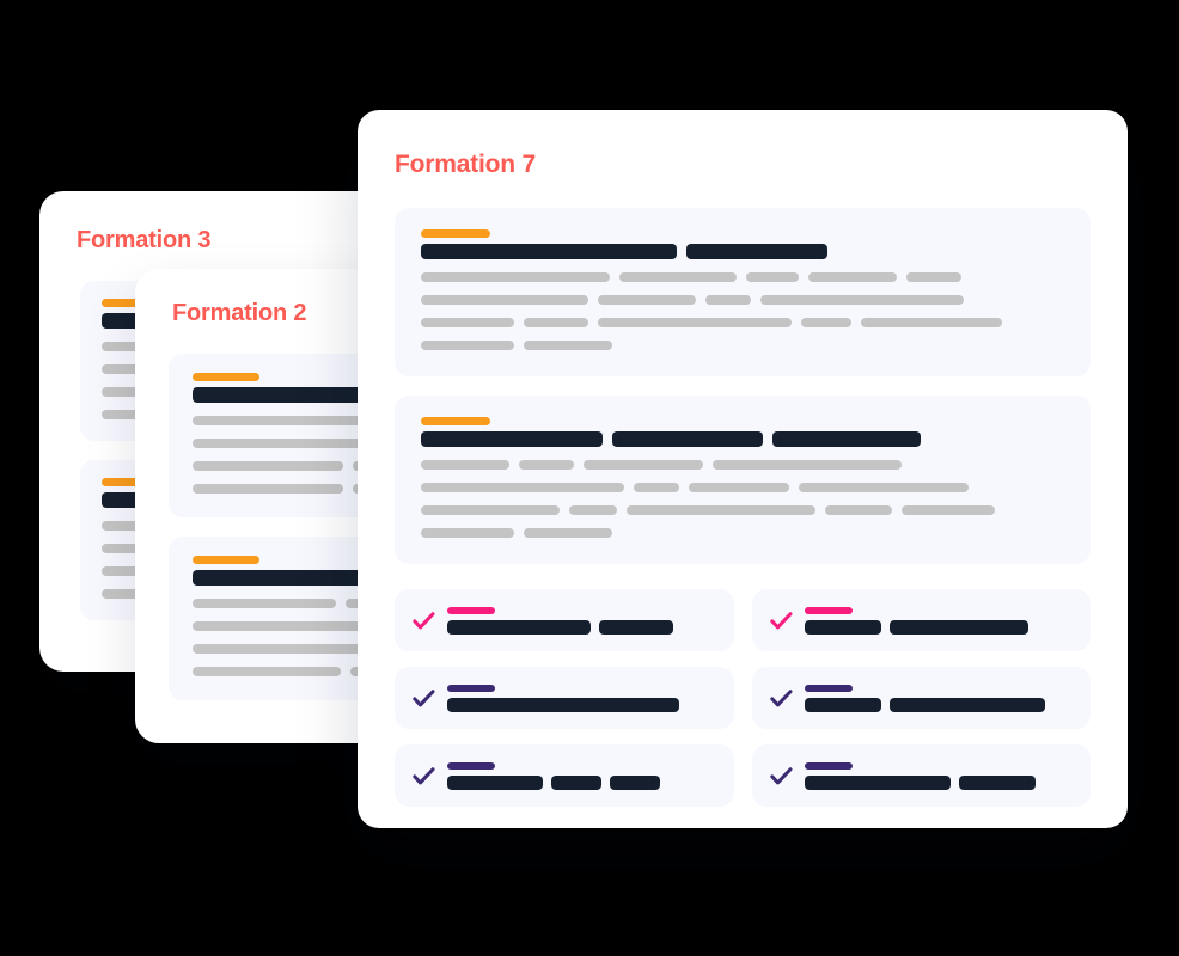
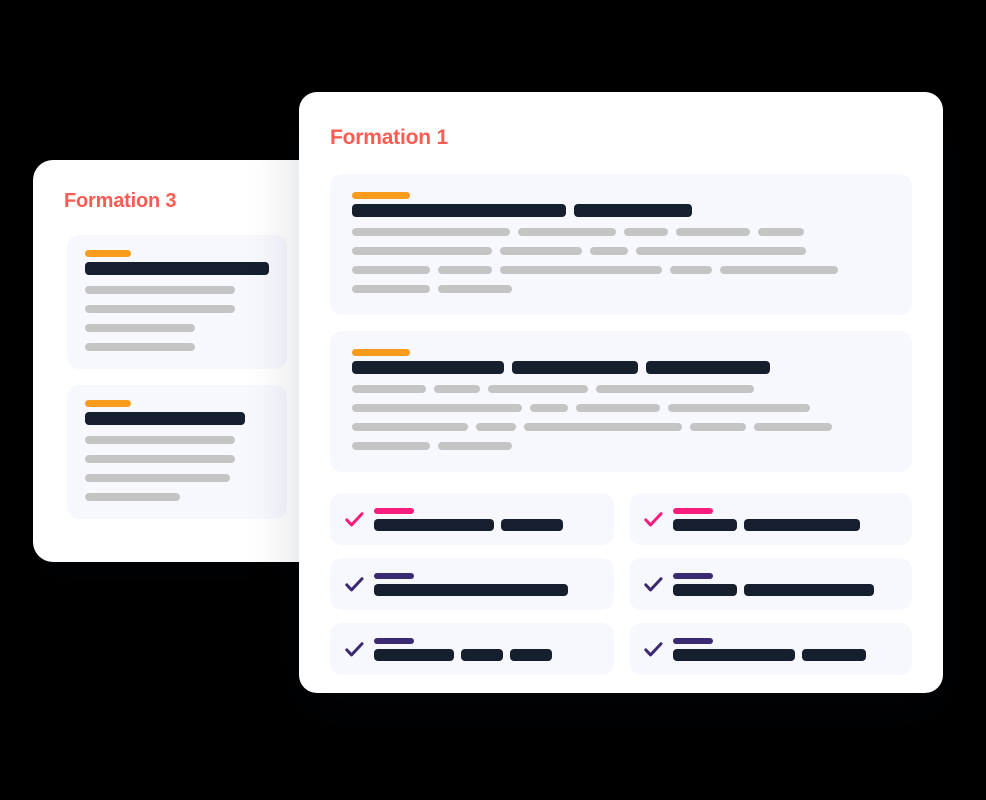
  Formation 3
- Formation 2
- Formation 7
+ Formation 1
